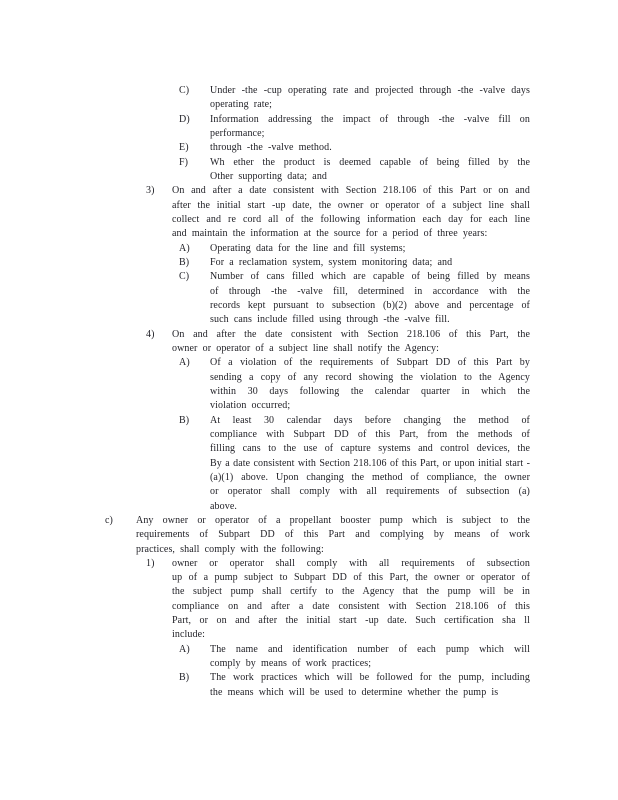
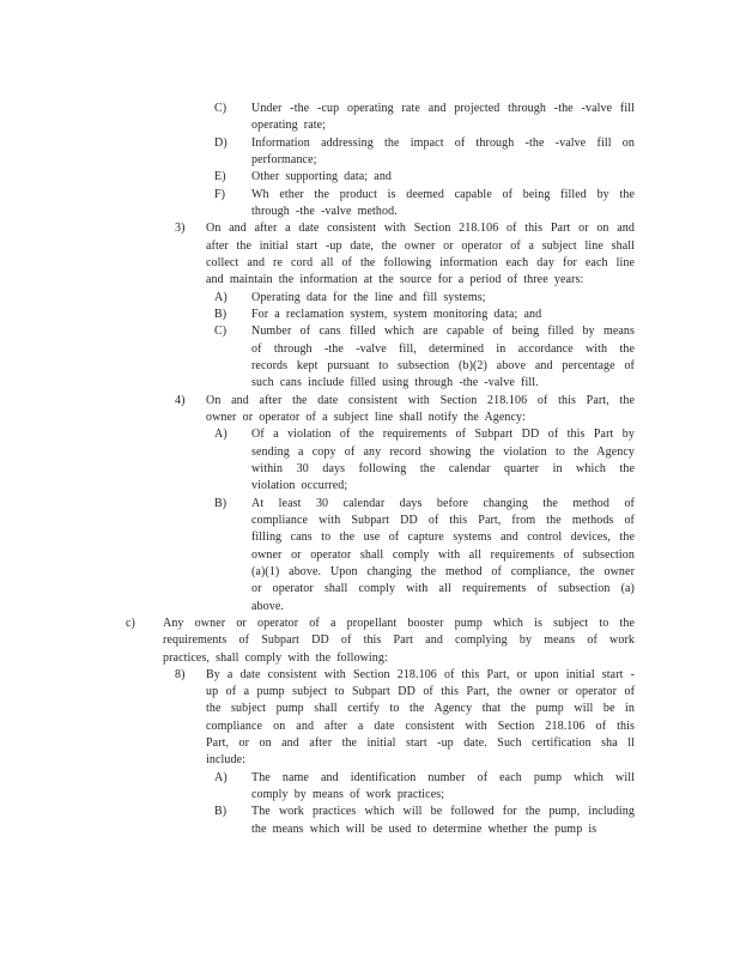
  C)
- Under -the -cup operating rate and projected through -the -valve days
+ Under -the -cup operating rate and projected through -the -valve fill
  operating rate;
  D)
  Information addressing the impact of through -the -valve fill on
  performance;
  E)
- through -the -valve method.
+ Other supporting data; and
  F)
  Wh ether the product is deemed capable of being filled by the
- Other supporting data; and
+ through -the -valve method.
  3)
  On and after a date consistent with Section 218.106 of this Part or on and
  after the initial start -up date, the owner or operator of a subject line shall
  collect and re cord all of the following information each day for each line
  and maintain the information at the source for a period of three years:
  A)
  Operating data for the line and fill systems;
  B)
  For a reclamation system, system monitoring data; and
  C)
  Number of cans filled which are capable of being filled by means
  of through -the -valve fill, determined in accordance with the
  records kept pursuant to subsection (b)(2) above and percentage of
  such cans include filled using through -the -valve fill.
  4)
  On and after the date consistent with Section 218.106 of this Part, the
  owner or operator of a subject line shall notify the Agency:
  A)
  Of a violation of the requirements of Subpart DD of this Part by
  sending a copy of any record showing the violation to the Agency
  within 30 days following the calendar quarter in which the
  violation occurred;
  B)
  At least 30 calendar days before changing the method of
  compliance with Subpart DD of this Part, from the methods of
  filling cans to the use of capture systems and control devices, the
- By a date consistent with Section 218.106 of this Part, or upon initial start -
+ owner or operator shall comply with all requirements of subsection
  (a)(1) above. Upon changing the method of compliance, the owner
  or operator shall comply with all requirements of subsection (a)
  above.
  c)
  Any owner or operator of a propellant booster pump which is subject to the
  requirements of Subpart DD of this Part and complying by means of work
  practices, shall comply with the following:
- 1)
+ 8)
- owner or operator shall comply with all requirements of subsection
+ By a date consistent with Section 218.106 of this Part, or upon initial start -
  up of a pump subject to Subpart DD of this Part, the owner or operator of
  the subject pump shall certify to the Agency that the pump will be in
  compliance on and after a date consistent with Section 218.106 of this
  Part, or on and after the initial start -up date. Such certification sha ll
  include:
  A)
  The name and identification number of each pump which will
  comply by means of work practices;
  B)
  The work practices which will be followed for the pump, including
  the means which will be used to determine whether the pump is
